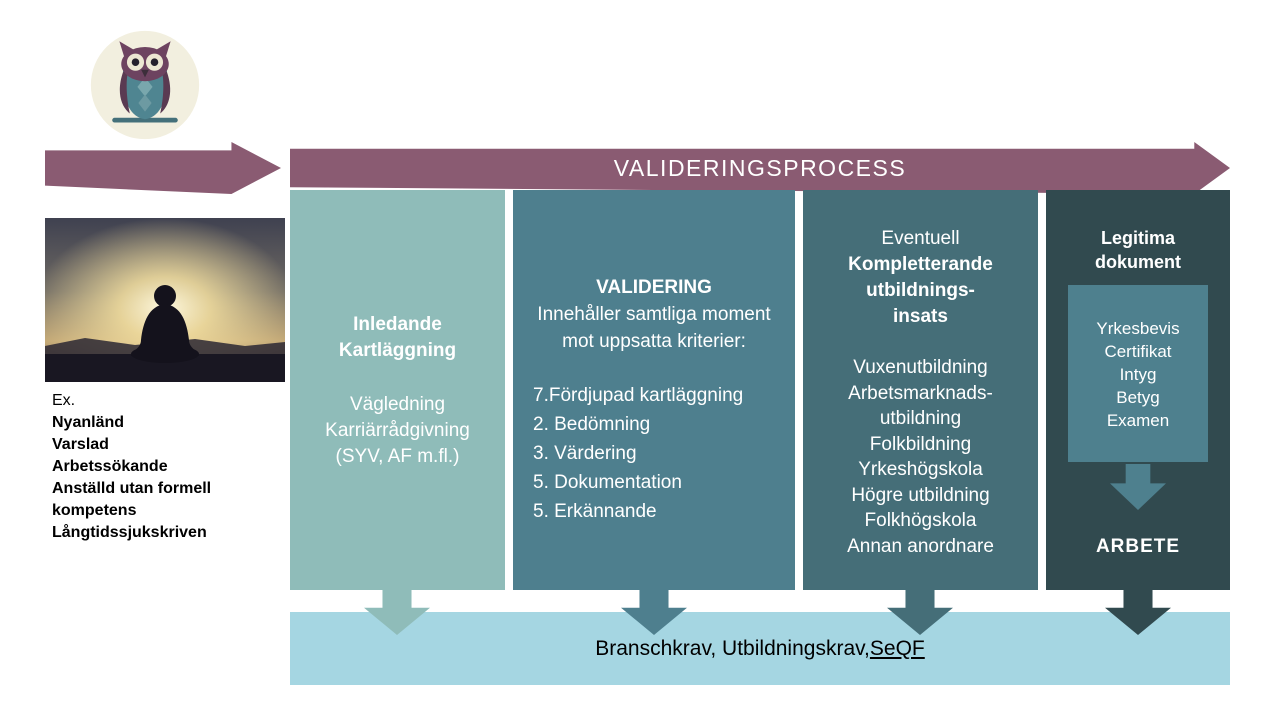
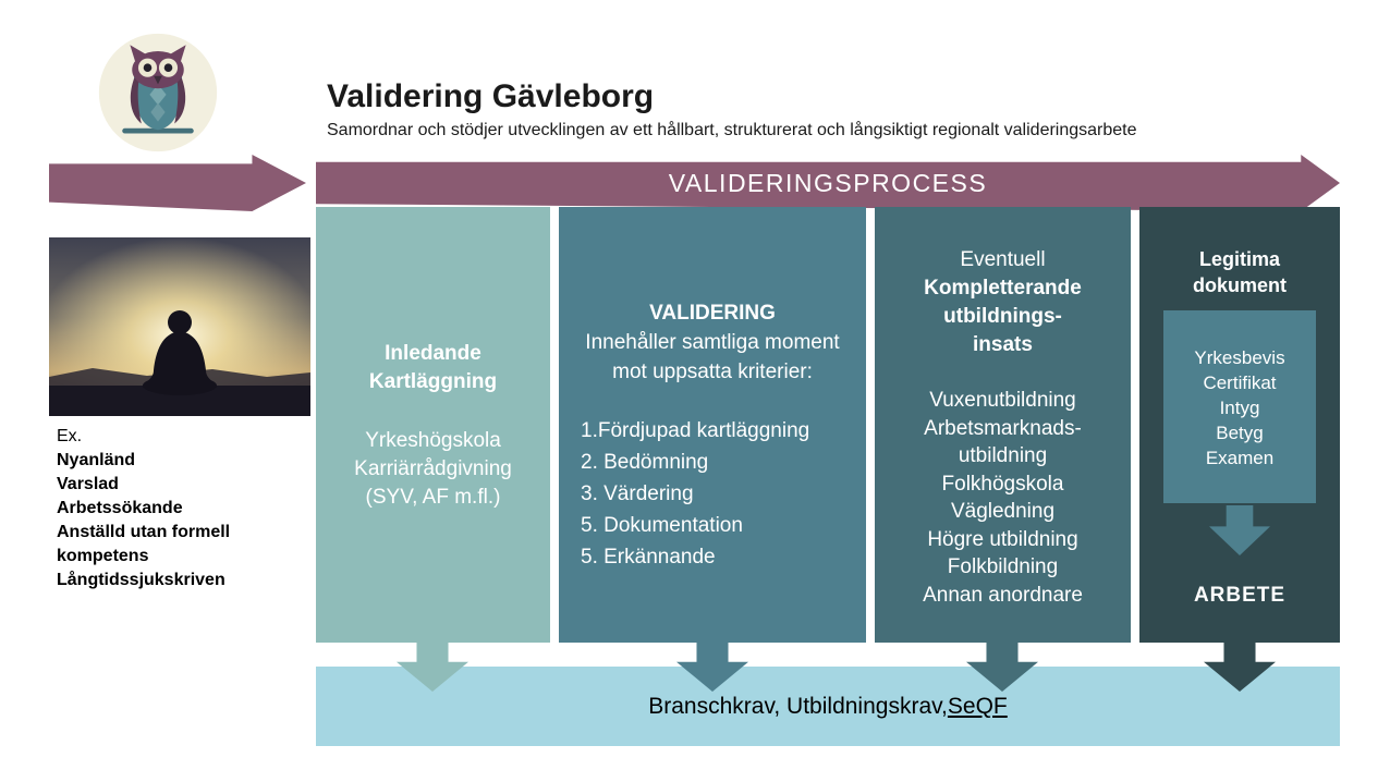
+ Validering Gävleborg
+ Samordnar och stödjer utvecklingen av ett hållbart, strukturerat och långsiktigt regionalt valideringsarbete
  VALIDERINGSPROCESS
  Ex.
  Nyanländ
  Varslad
  Arbetssökande
  Anställd utan formell kompetens
  Långtidssjukskriven
  Inledande
  Kartläggning
- Vägledning
+ Yrkeshögskola
  Karriärrådgivning
  (SYV, AF m.fl.)
  VALIDERING
  Innehåller samtliga moment
  mot uppsatta kriterier:
- 7.Fördjupad kartläggning
+ 1.Fördjupad kartläggning
  2. Bedömning
  3. Värdering
  5. Dokumentation
  5. Erkännande
  Eventuell
  Kompletterande
  utbildnings-
  insats
  Vuxenutbildning
  Arbetsmarknads-
  utbildning
- Folkbildning
+ Folkhögskola
- Yrkeshögskola
+ Vägledning
  Högre utbildning
- Folkhögskola
+ Folkbildning
  Annan anordnare
  Legitima
  dokument
  Yrkesbevis
  Certifikat
  Intyg
  Betyg
  Examen
  ARBETE
  Branschkrav, Utbildningskrav,
  SeQF
